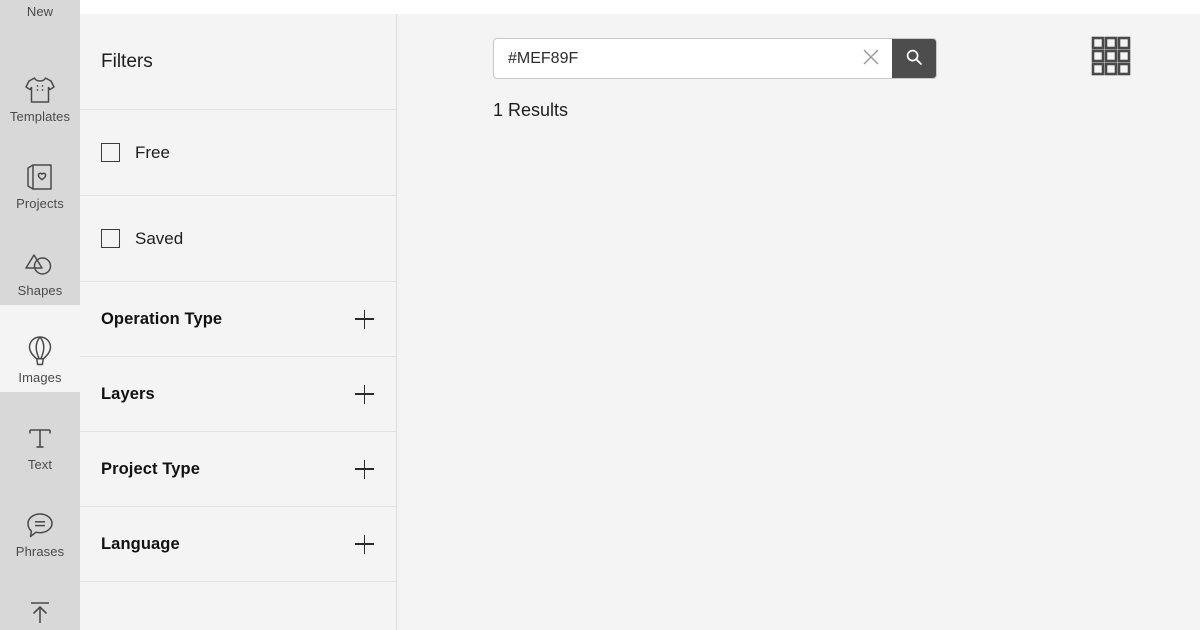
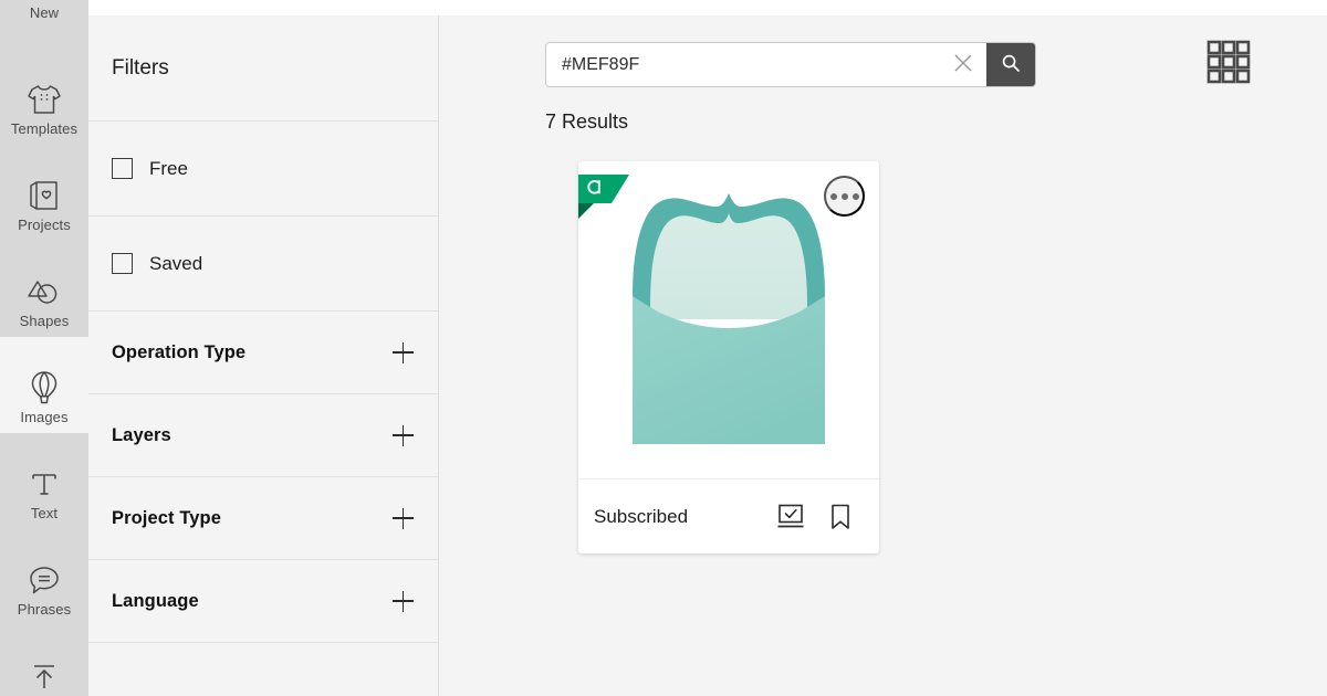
  New
  Templates
  Projects
  Shapes
  Images
  Text
  Phrases
  Filters
  Free
  Saved
  Operation Type
  Layers
  Project Type
  Language
  #MEF89F
- 1 Results
+ 7 Results
+ Subscribed
